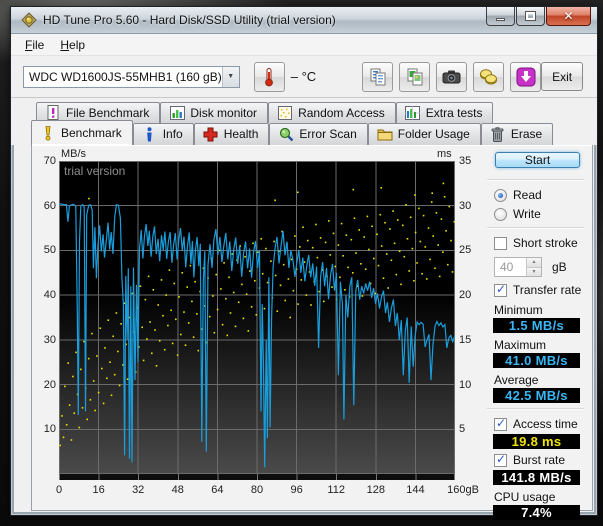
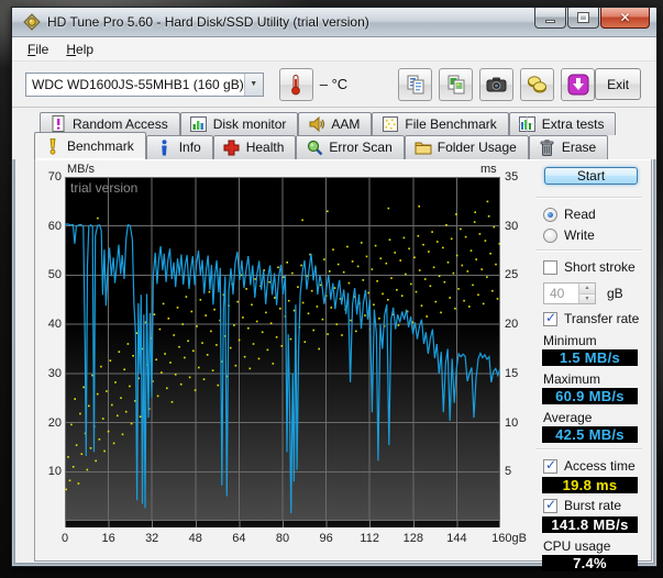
  HD Tune Pro 5.60 - Hard Disk/SSD Utility (trial version)
  ✕
  File
  Help
  WDC WD1600JS-55MHB1 (160 gB)
  – °C
  Exit
- File Benchmark
+ Random Access
  Disk monitor
+ AAM
- Random Access
+ File Benchmark
  Extra tests
  Benchmark
  Info
  Health
  Error Scan
  Folder Usage
  Erase
  MB/s
  ms
  trial version
  70
  60
  50
  40
  30
  20
  10
  35
  30
  25
  20
  15
  10
  5
  0
  16
  32
  48
  64
  80
  96
  112
  128
  144
  160gB
  Start
  Read
  Write
  Short stroke
  40
  gB
  Transfer rate
  Minimum
  1.5 MB/s
  Maximum
- 41.0 MB/s
+ 60.9 MB/s
  Average
  42.5 MB/s
  Access time
  19.8 ms
  Burst rate
  141.8 MB/s
  CPU usage
  7.4%
